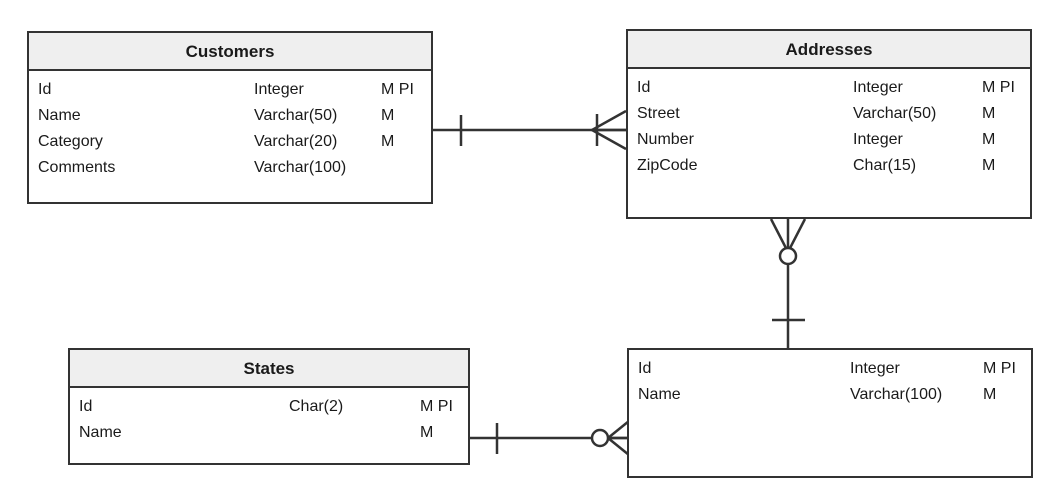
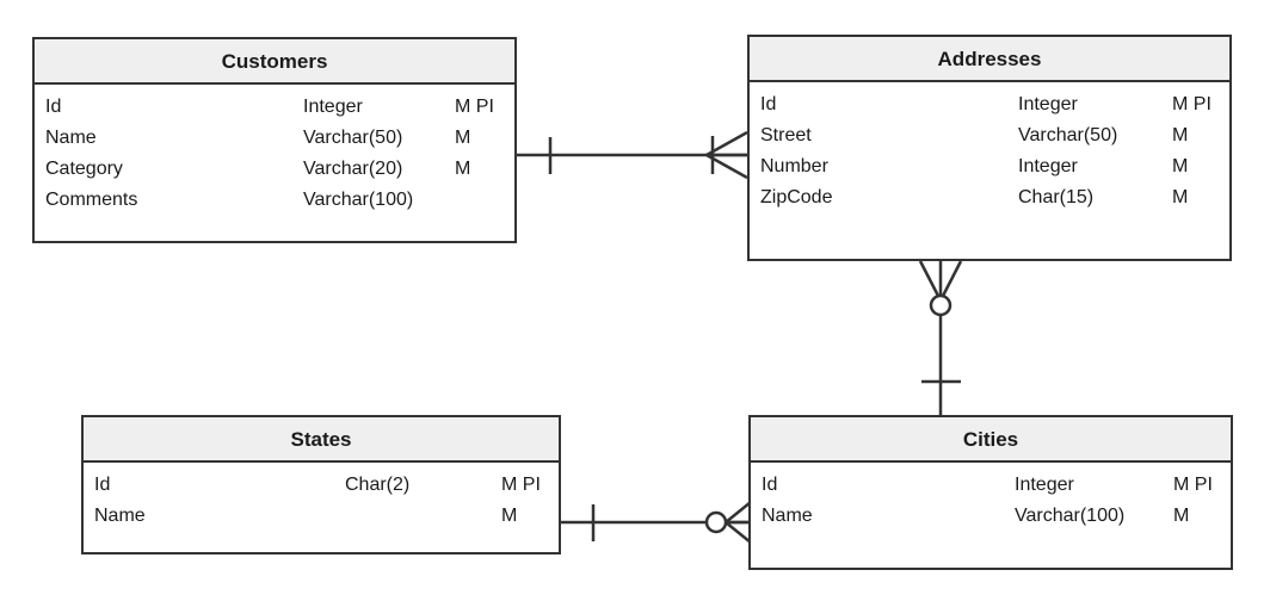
  Customers
  Id
  Integer
  M PI
  Name
  Varchar(50)
  M
  Category
  Varchar(20)
  M
  Comments
  Varchar(100)
  Addresses
  Id
  Integer
  M PI
  Street
  Varchar(50)
  M
  Number
  Integer
  M
  ZipCode
  Char(15)
  M
  States
  Id
  Char(2)
  M PI
  Name
  M
+ Cities
  Id
  Integer
  M PI
  Name
  Varchar(100)
  M
